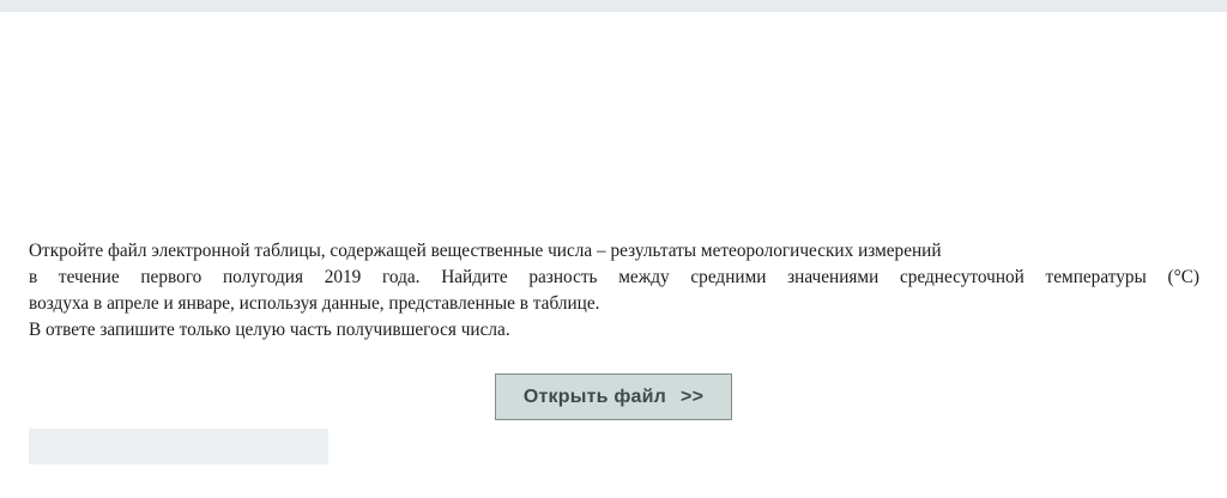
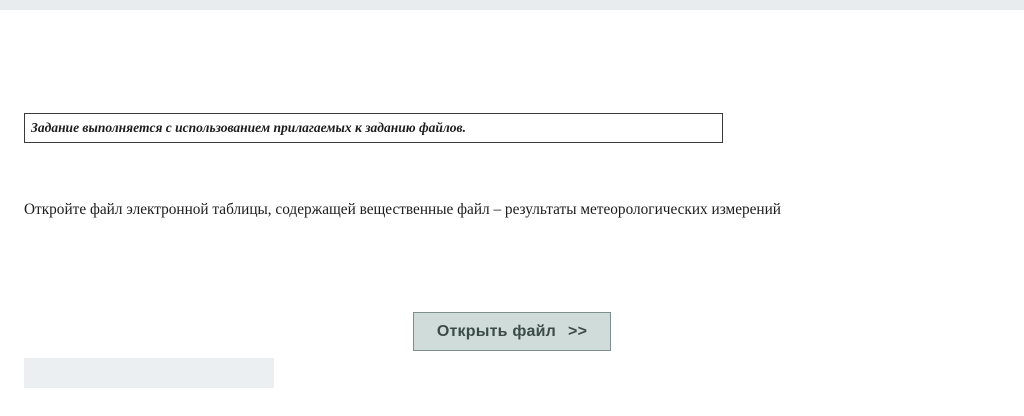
+ Задание выполняется с использованием прилагаемых к заданию файлов.
- Откройте файл электронной таблицы, содержащей вещественные числа – результаты метеорологических измерений
+ Откройте файл электронной таблицы, содержащей вещественные файл – результаты метеорологических измерений
- в течение первого полугодия 2019 года. Найдите разность между средними значениями среднесуточной температуры (°С)
- воздуха в апреле и январе, используя данные, представленные в таблице.
- В ответе запишите только целую часть получившегося числа.
  Открыть файл
  >>
